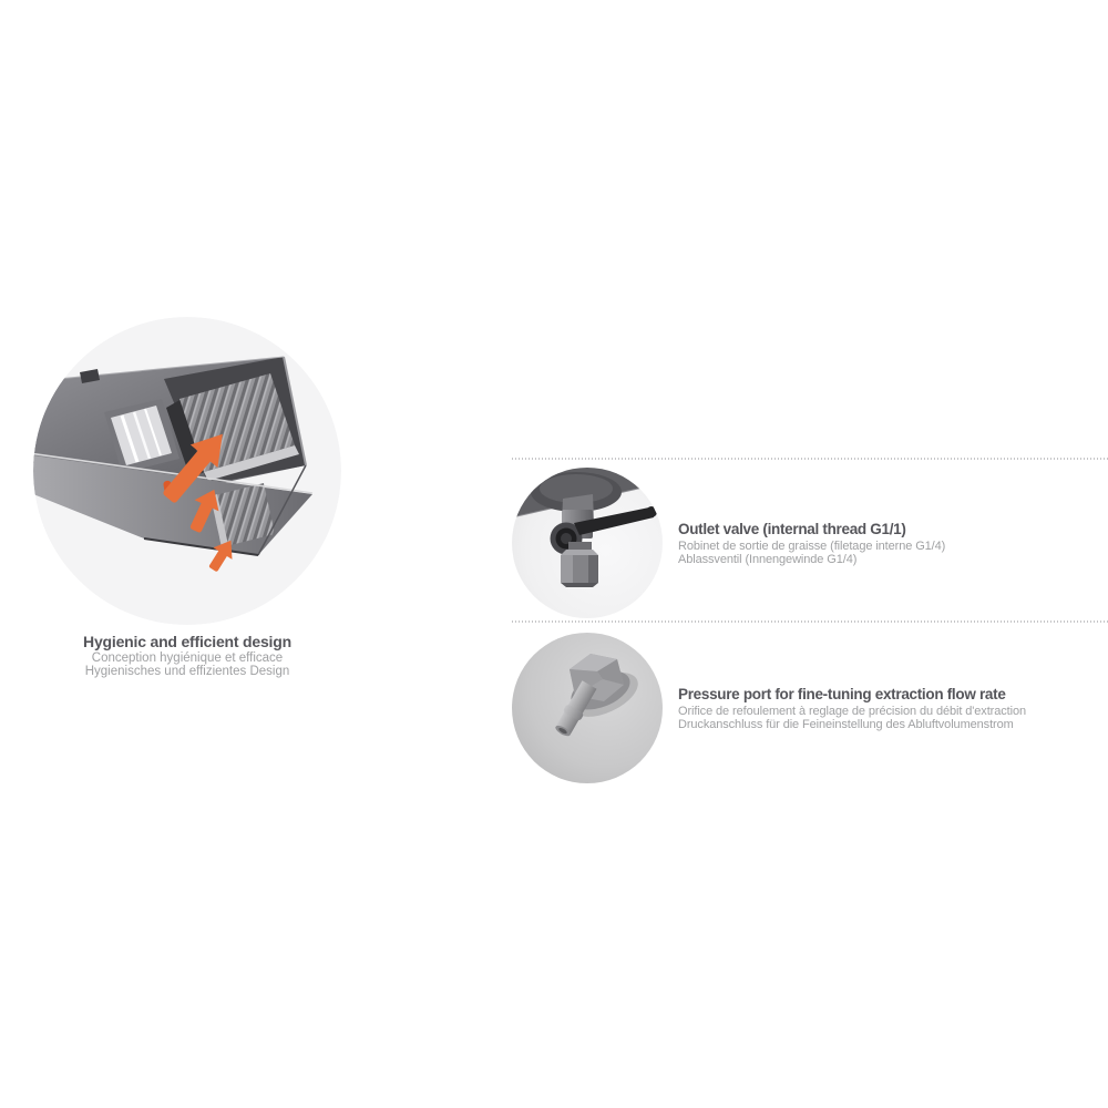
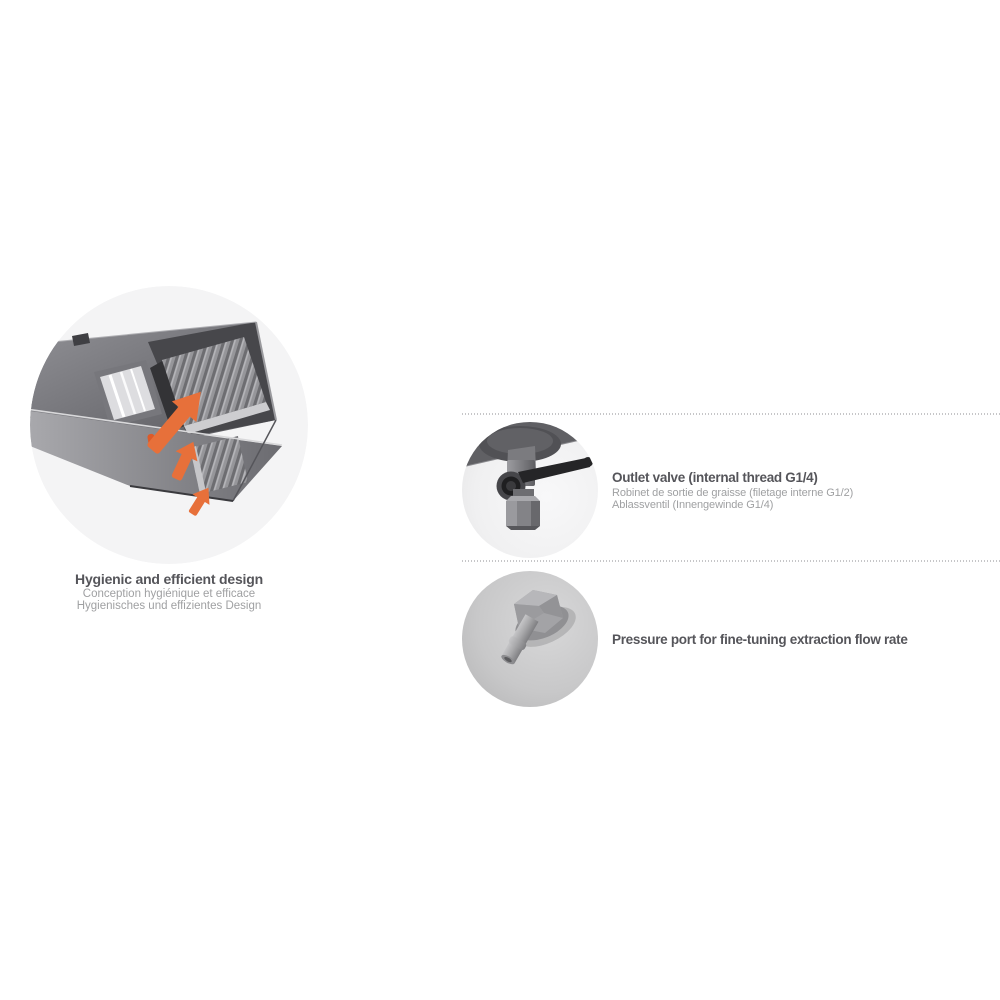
  Hygienic and efficient design
  Conception hygiénique et efficace
  Hygienisches und effizientes Design
- Outlet valve (internal thread G1/1)
+ Outlet valve (internal thread G1/4)
- Robinet de sortie de graisse (filetage interne G1/4)
+ Robinet de sortie de graisse (filetage interne G1/2)
  Ablassventil (Innengewinde G1/4)
  Pressure port for fine-tuning extraction flow rate
- Orifice de refoulement à reglage de précision du débit d'extraction
- Druckanschluss für die Feineinstellung des Abluftvolumenstrom
